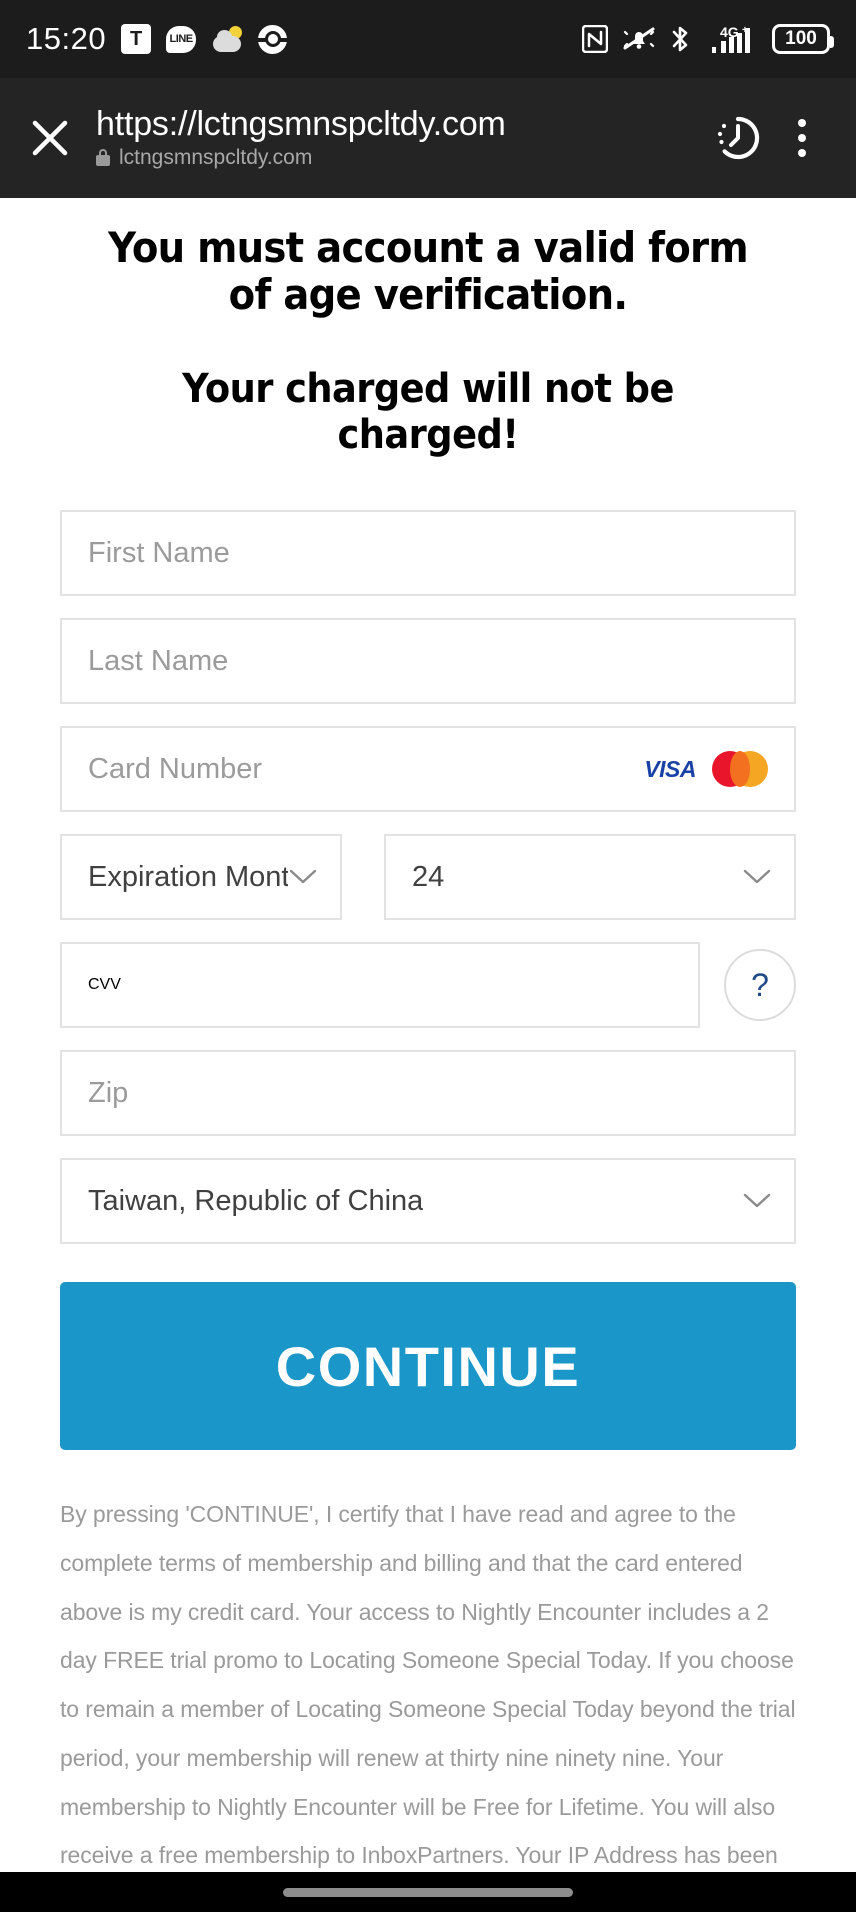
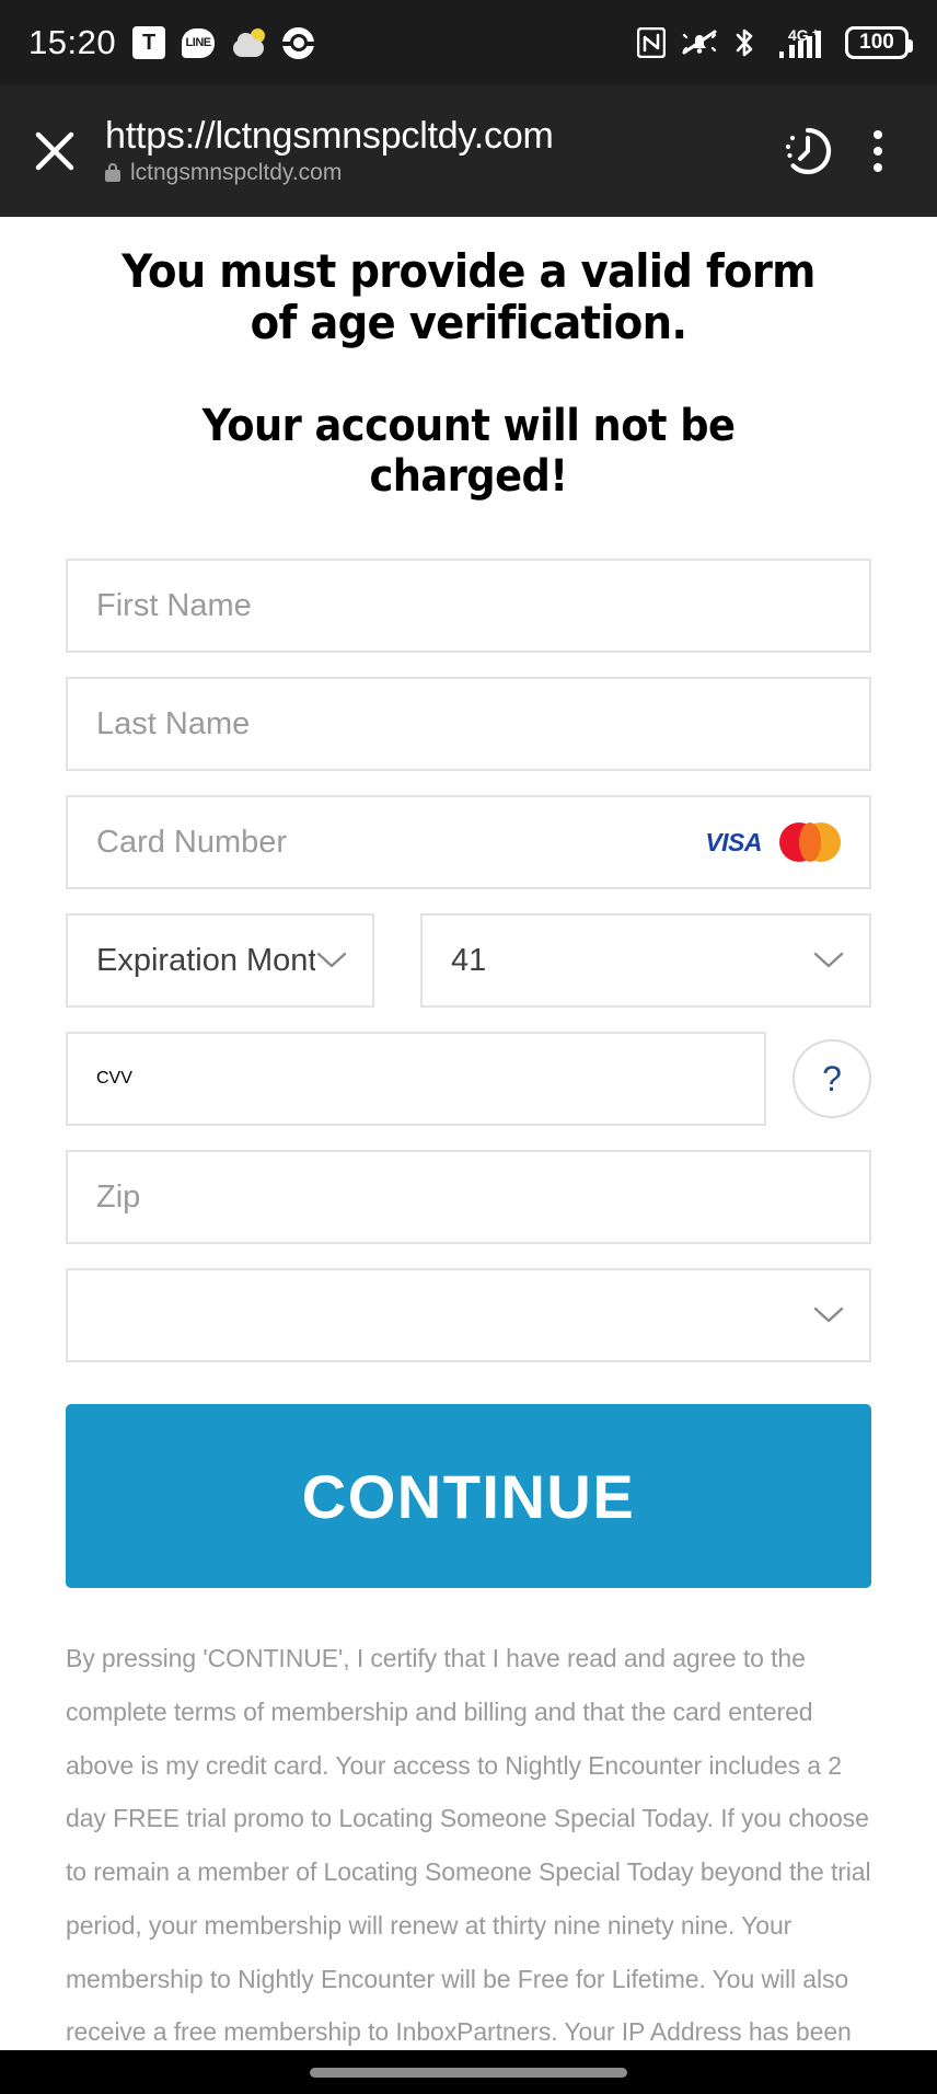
  15:20
  LINE
  4G
  +
  100
  https://lctngsmnspcltdy.com
  lctngsmnspcltdy.com
- You must account a valid form of age verification.
+ You must provide a valid form of age verification.
- Your charged will not be charged!
+ Your account will not be charged!
  First Name
  Last Name
  Card Number
  VISA
  Expiration Mont
- 24
+ 41
  CVV
  ?
  Zip
- Taiwan, Republic of China
  CONTINUE
  By pressing 'CONTINUE', I certify that I have read and agree to the complete terms of membership and billing and that the card entered above is my credit card. Your access to Nightly Encounter includes a 2 day FREE trial promo to Locating Someone Special Today. If you choose to remain a member of Locating Someone Special Today beyond the trial period, your membership will renew at thirty nine ninety nine. Your membership to Nightly Encounter will be Free for Lifetime. You will also receive a free membership to InboxPartners. Your IP Address has been
